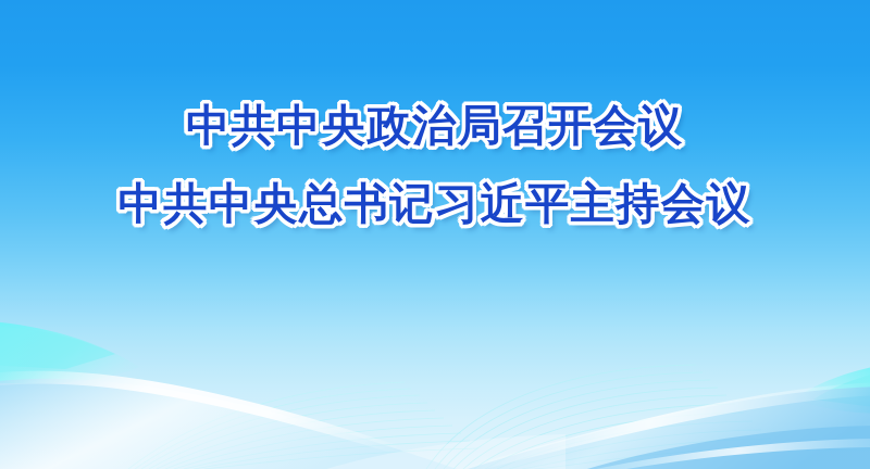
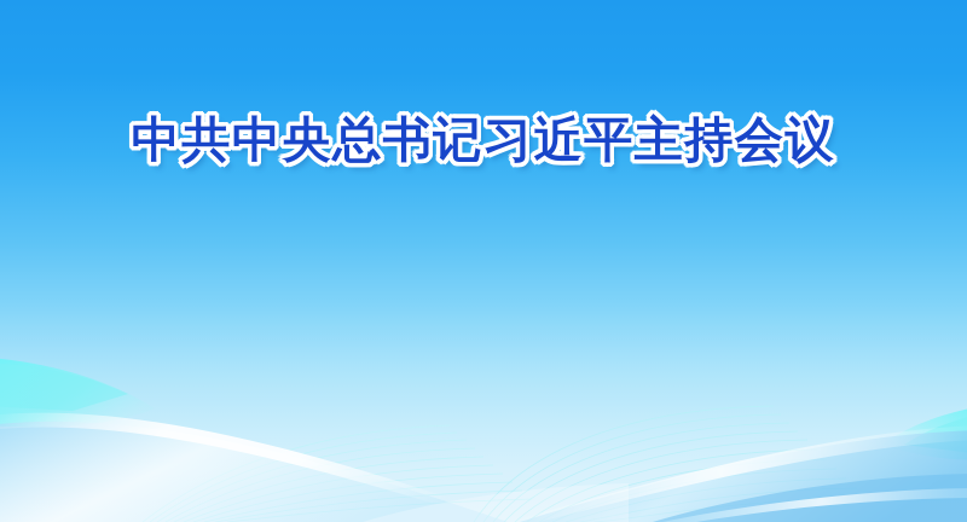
- 中共中央政治局召开会议
  中共中央总书记习近平主持会议
